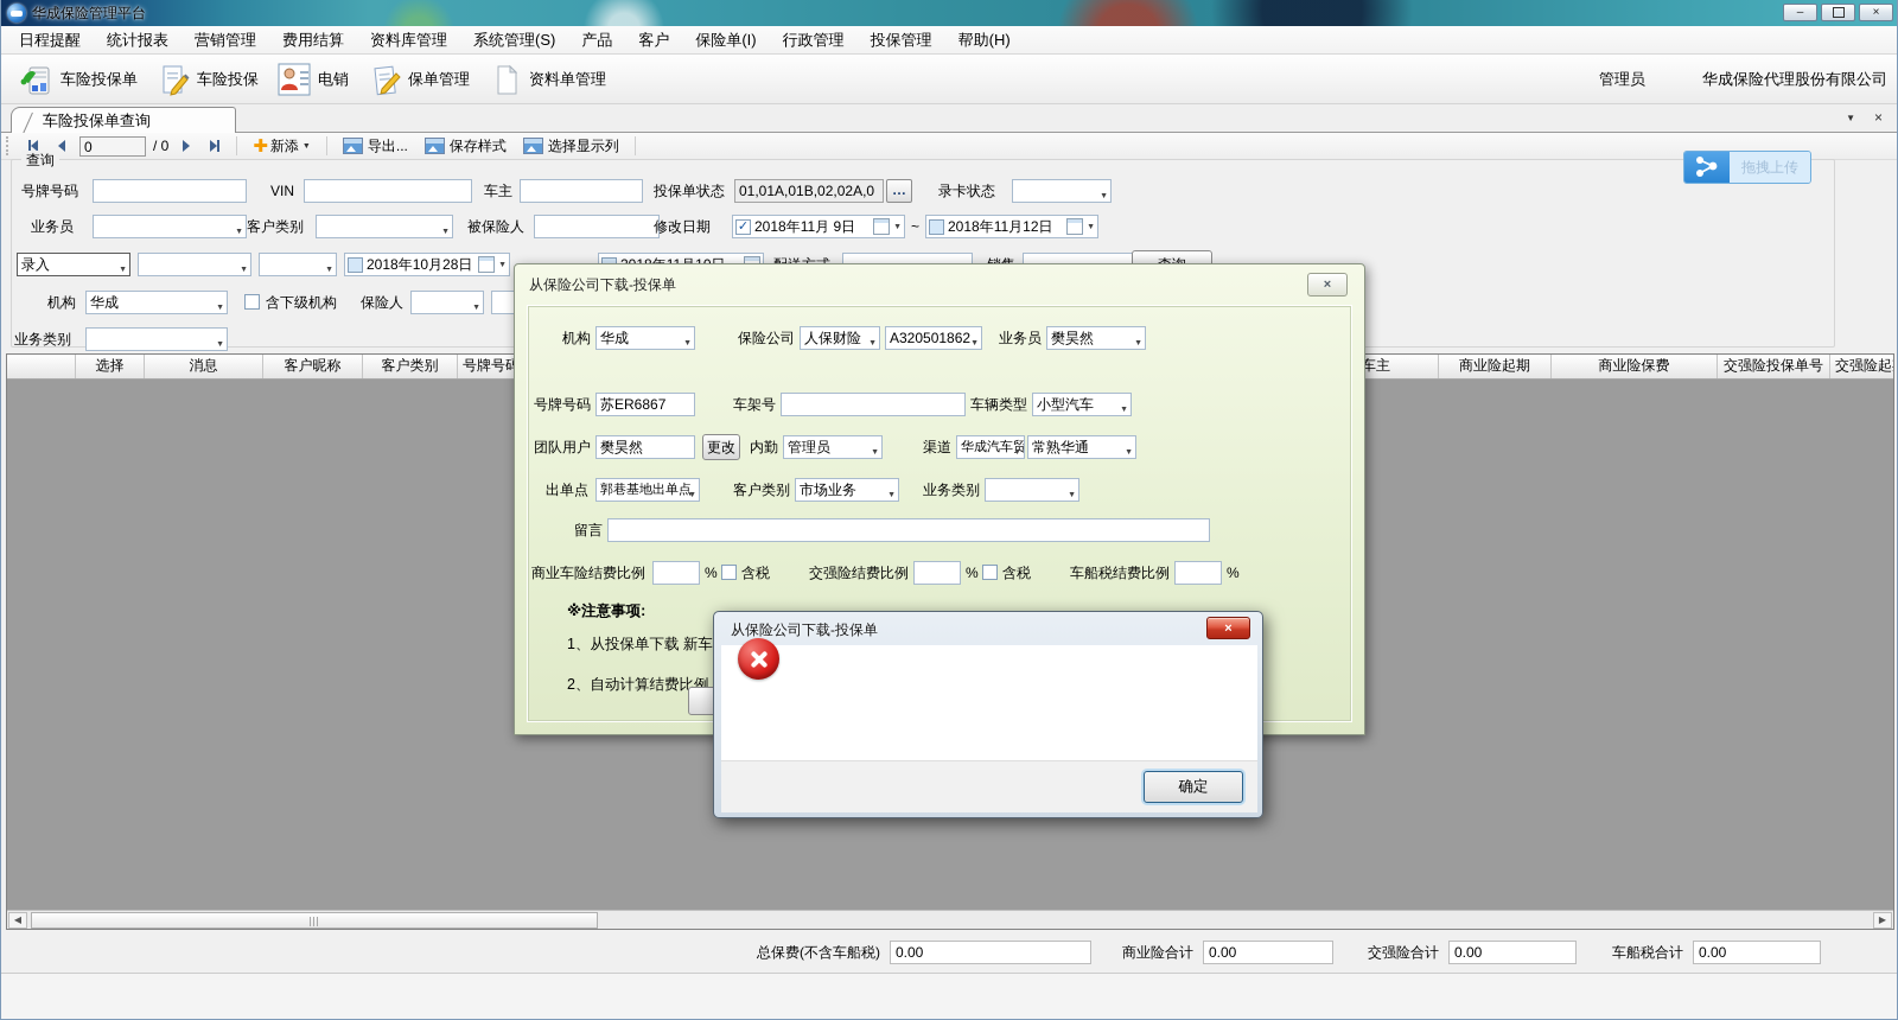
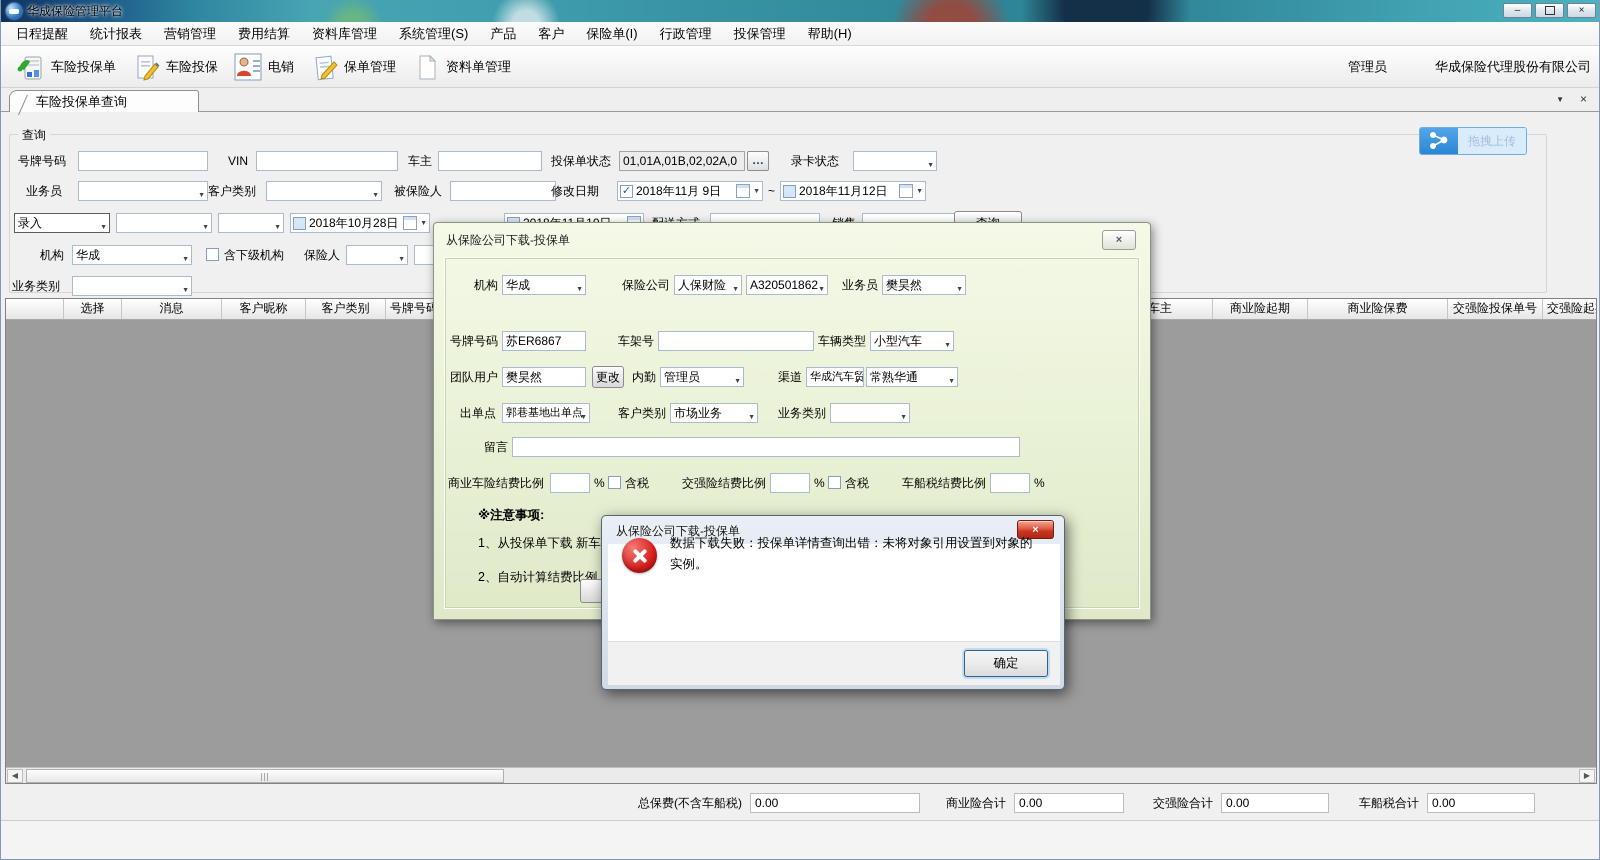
  华成保险管理平台
  –
  ×
  日程提醒
  统计报表
  营销管理
  费用结算
  资料库管理
  系统管理(S)
  产品
  客户
  保险单(I)
  行政管理
  投保管理
  帮助(H)
  车险投保单
  车险投保
  电销
  保单管理
  资料单管理
  管理员
  华成保险代理股份有限公司
  车险投保单查询
  ▼
  ×
- 0
- / 0
- ✚
- 新添
- 导出...
- 保存样式
- 选择显示列
  拖拽上传
  查询
  号牌号码
  VIN
  车主
  投保单状态
  01,01A,01B,02,02A,0
  …
  录卡状态
  业务员
  客户类别
  被保险人
  修改日期
  ✓
  2018年11月 9日
  ~
  2018年11月12日
  录入
  2018年10月28日
  机构
  华成
  含下级机构
  保险人
  业务类别
  选择
  消息
  客户昵称
  客户类别
  号牌号码
  车主
  商业险起期
  商业险保费
  交强险投保单号
  交强险起
  ◀
  ▶
  总保费(不含车船税)
  0.00
  商业险合计
  0.00
  交强险合计
  0.00
  车船税合计
  0.00
  从保险公司下载-投保单
  ×
  机构
  华成
  保险公司
  人保财险
  A320501862
  业务员
  樊昊然
  号牌号码
  苏ER6867
  车架号
  车辆类型
  小型汽车
  团队用户
  樊昊然
  更改
  内勤
  管理员
  渠道
  华成汽车贸
  常熟华通
  出单点
  郭巷基地出单点
  客户类别
  市场业务
  业务类别
  留言
  商业车险结费比例
  %
  含税
  交强险结费比例
  %
  含税
  车船税结费比例
  %
  ※注意事项:
  2、自动计算结费比例
  从保险公司下载-投保单
  ×
+ 数据下载失败：投保单详情查询出错：未将对象引用设置到对象的实例。
  确定
